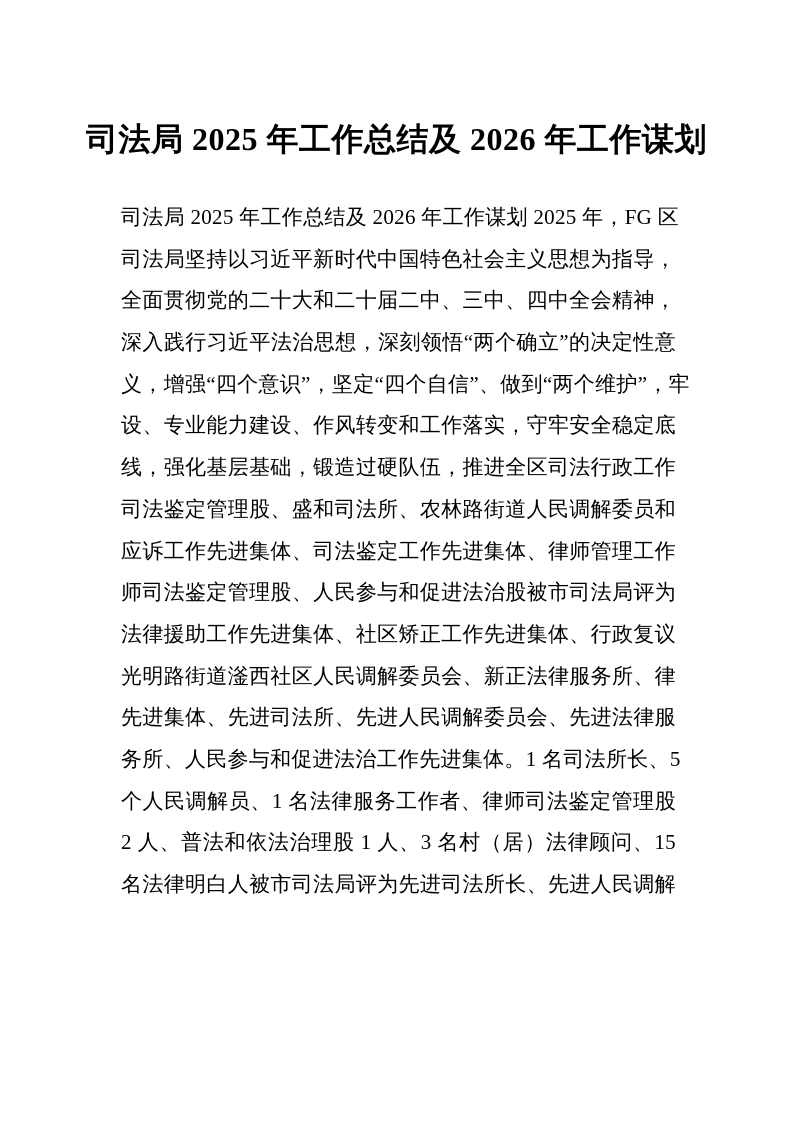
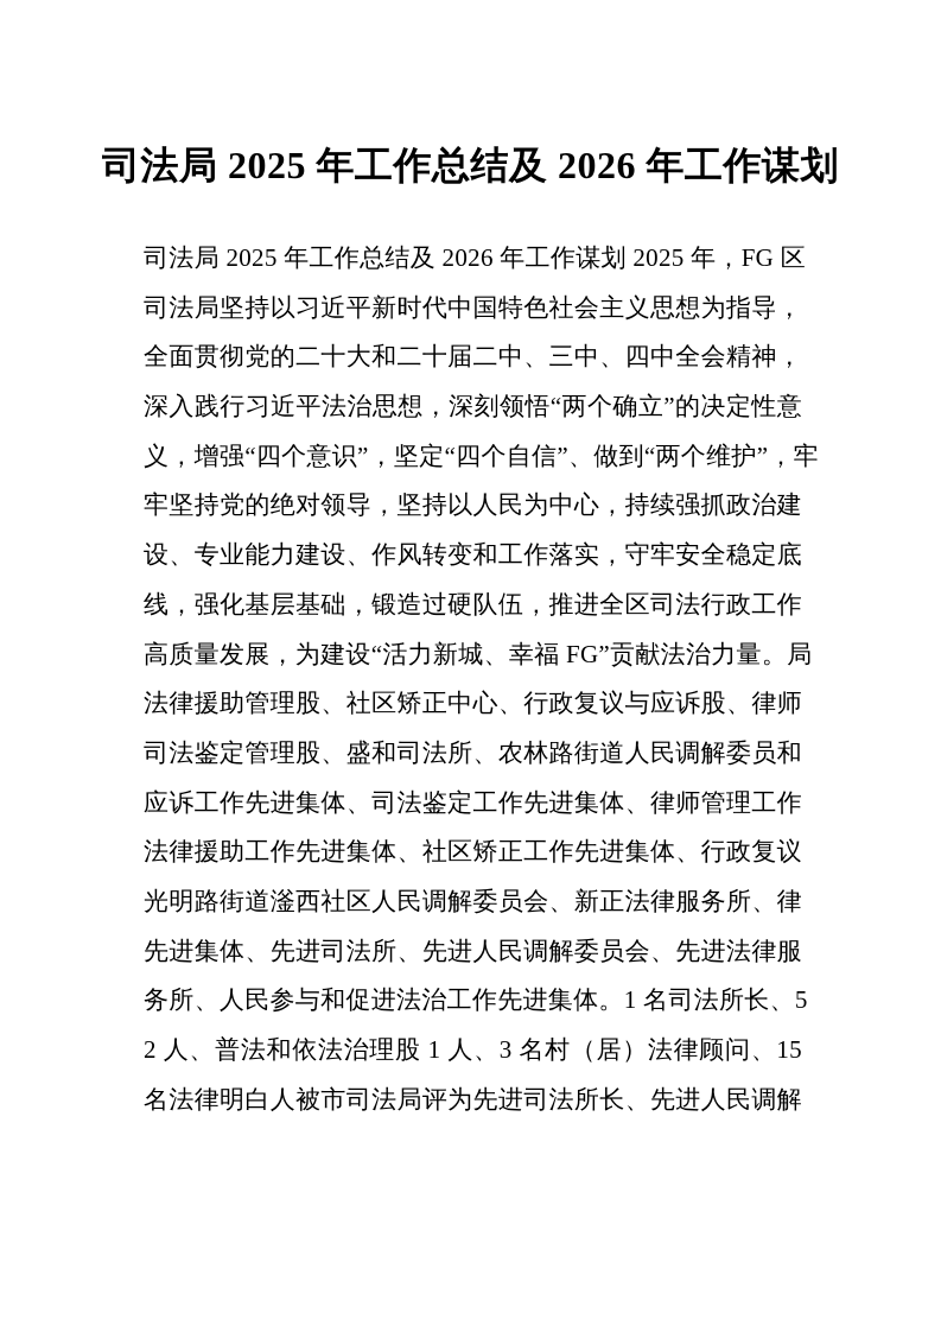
  司法局 2025 年工作总结及 2026 年工作谋划
  司法局 2025 年工作总结及 2026 年工作谋划 2025 年，FG 区
  司法局坚持以习近平新时代中国特色社会主义思想为指导，
  全面贯彻党的二十大和二十届二中、三中、四中全会精神，
  深入践行习近平法治思想，深刻领悟“两个确立”的决定性意
  义，增强“四个意识”，坚定“四个自信”、做到“两个维护”，牢
+ 牢坚持党的绝对领导，坚持以人民为中心，持续强抓政治建
  设、专业能力建设、作风转变和工作落实，守牢安全稳定底
  线，强化基层基础，锻造过硬队伍，推进全区司法行政工作
+ 高质量发展，为建设“活力新城、幸福 FG”贡献法治力量。局
+ 法律援助管理股、社区矫正中心、行政复议与应诉股、律师
  司法鉴定管理股、盛和司法所、农林路街道人民调解委员和
  应诉工作先进集体、司法鉴定工作先进集体、律师管理工作
- 师司法鉴定管理股、人民参与和促进法治股被市司法局评为
  法律援助工作先进集体、社区矫正工作先进集体、行政复议
  光明路街道滏西社区人民调解委员会、新正法律服务所、律
  先进集体、先进司法所、先进人民调解委员会、先进法律服
  务所、人民参与和促进法治工作先进集体。1 名司法所长、5
- 个人民调解员、1 名法律服务工作者、律师司法鉴定管理股
  2 人、普法和依法治理股 1 人、3 名村（居）法律顾问、15
  名法律明白人被市司法局评为先进司法所长、先进人民调解
